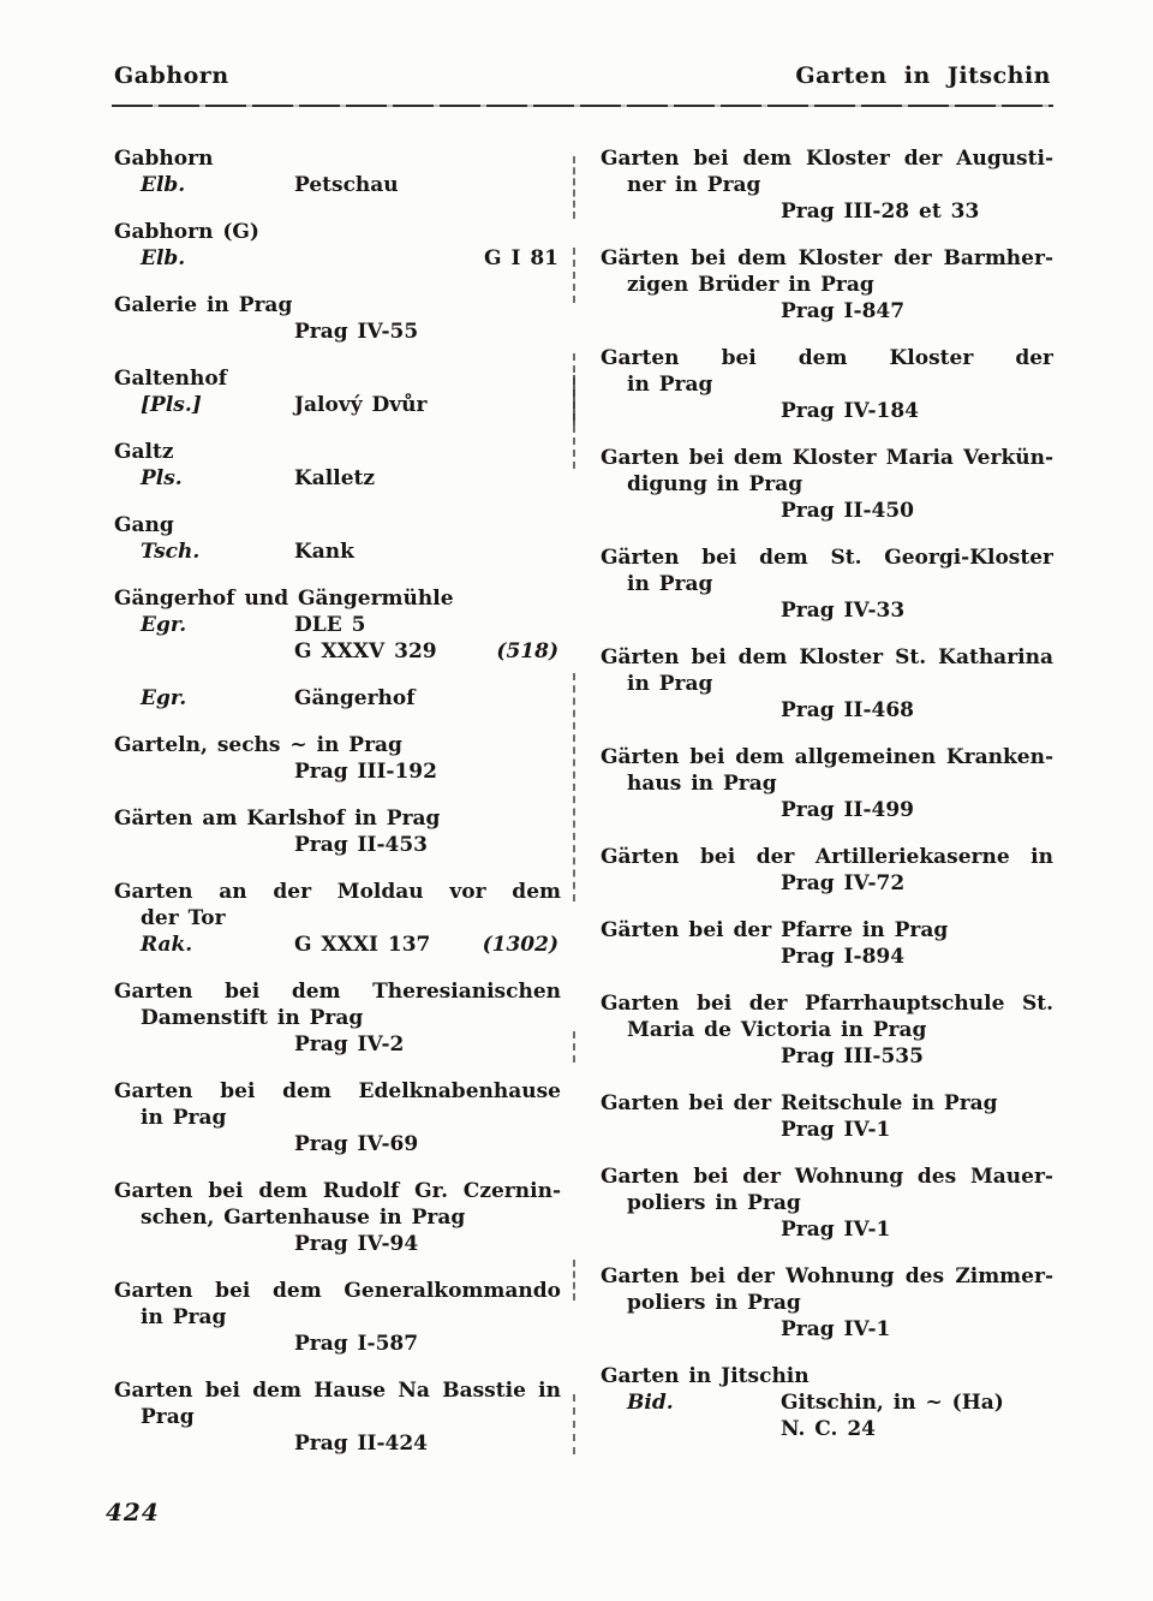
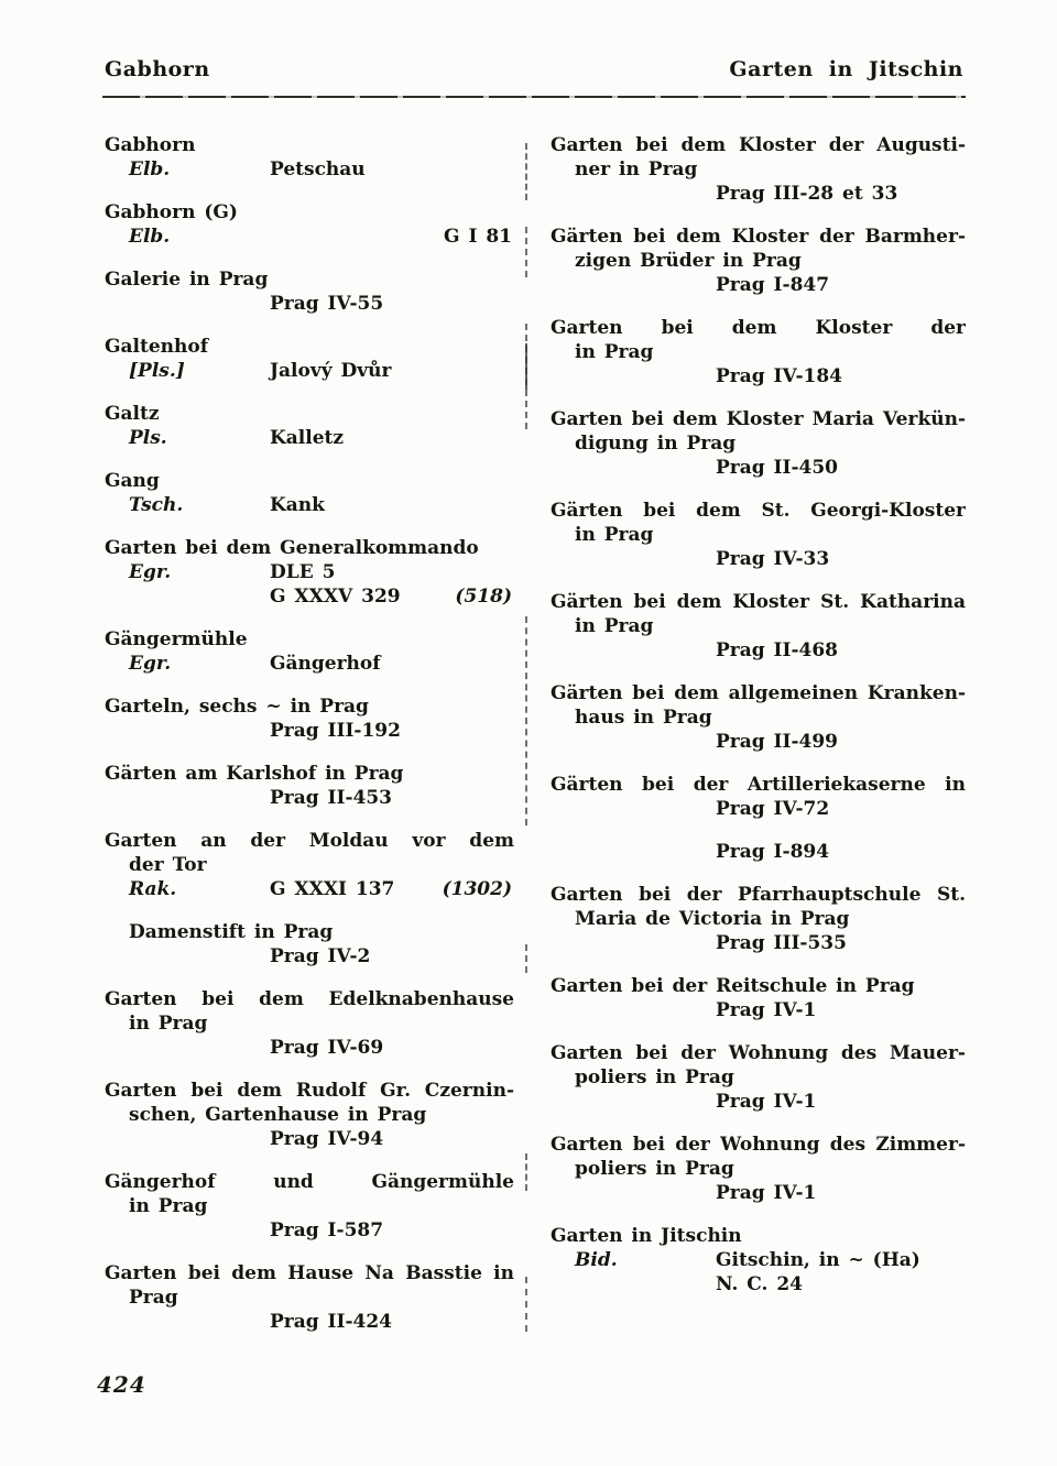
  Gabhorn
  Garten in Jitschin
  Gabhorn
  Elb.
  Petschau
  Gabhorn (G)
  Elb.
  G I 81
  Galerie in Prag
  Prag IV-55
  Galtenhof
  [Pls.]
  Jalový Dvůr
  Galtz
  Pls.
  Kalletz
  Gang
  Tsch.
  Kank
- Gängerhof und Gängermühle
+ Garten bei dem Generalkommando
  Egr.
  DLE 5
  G XXXV 329
  (518)
+ Gängermühle
  Egr.
  Gängerhof
  Garteln, sechs ~ in Prag
  Prag III-192
  Gärten am Karlshof in Prag
  Prag II-453
  Garten an der Moldau vor dem
  der Tor
  Rak.
  G XXXI 137
  (1302)
- Garten bei dem Theresianischen
  Damenstift in Prag
  Prag IV-2
  Garten bei dem Edelknabenhause
  in Prag
  Prag IV-69
  Garten bei dem Rudolf Gr. Czernin-
  schen, Gartenhause in Prag
  Prag IV-94
- Garten bei dem Generalkommando
+ Gängerhof und Gängermühle
  in Prag
  Prag I-587
  Garten bei dem Hause Na Basstie in
  Prag
  Prag II-424
  Garten bei dem Kloster der Augusti-
  ner in Prag
  Prag III-28 et 33
  Gärten bei dem Kloster der Barmher-
  zigen Brüder in Prag
  Prag I-847
  in Prag
  Prag IV-184
  Garten bei dem Kloster Maria Verkün-
  digung in Prag
  Prag II-450
  Gärten bei dem St. Georgi-Kloster
  in Prag
  Prag IV-33
  Gärten bei dem Kloster St. Katharina
  in Prag
  Prag II-468
  Gärten bei dem allgemeinen Kranken-
  haus in Prag
  Prag II-499
  Gärten bei der Artilleriekaserne in
  Prag IV-72
- Gärten bei der Pfarre in Prag
  Prag I-894
  Garten bei der Pfarrhauptschule St.
  Maria de Victoria in Prag
  Prag III-535
  Garten bei der Reitschule in Prag
  Prag IV-1
  Garten bei der Wohnung des Mauer-
  poliers in Prag
  Prag IV-1
  Garten bei der Wohnung des Zimmer-
  poliers in Prag
  Prag IV-1
  Garten in Jitschin
  Bid.
  Gitschin, in ~ (Ha)
  N. C. 24
  424
